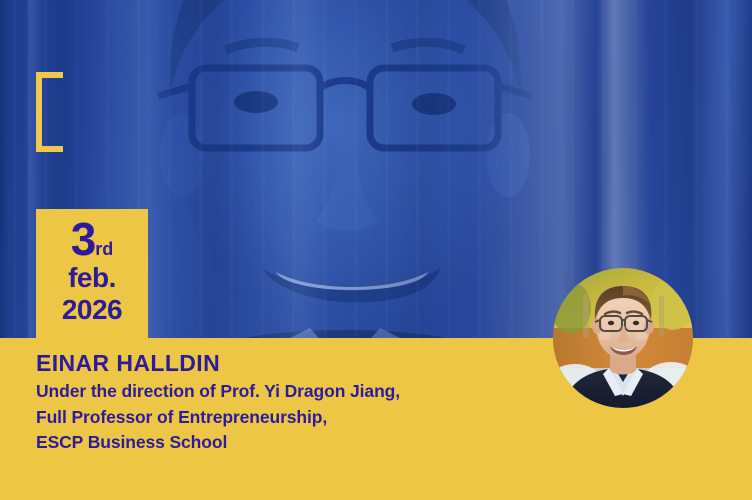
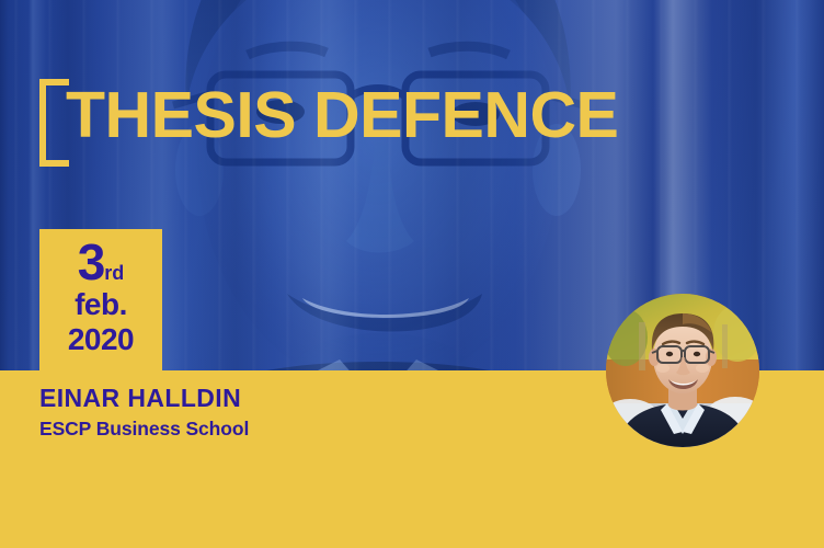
+ THESIS DEFENCE
  3rd
  feb.
- 2026
+ 2020
  EINAR HALLDIN
- Under the direction of Prof. Yi Dragon Jiang,
- Full Professor of Entrepreneurship,
  ESCP Business School
